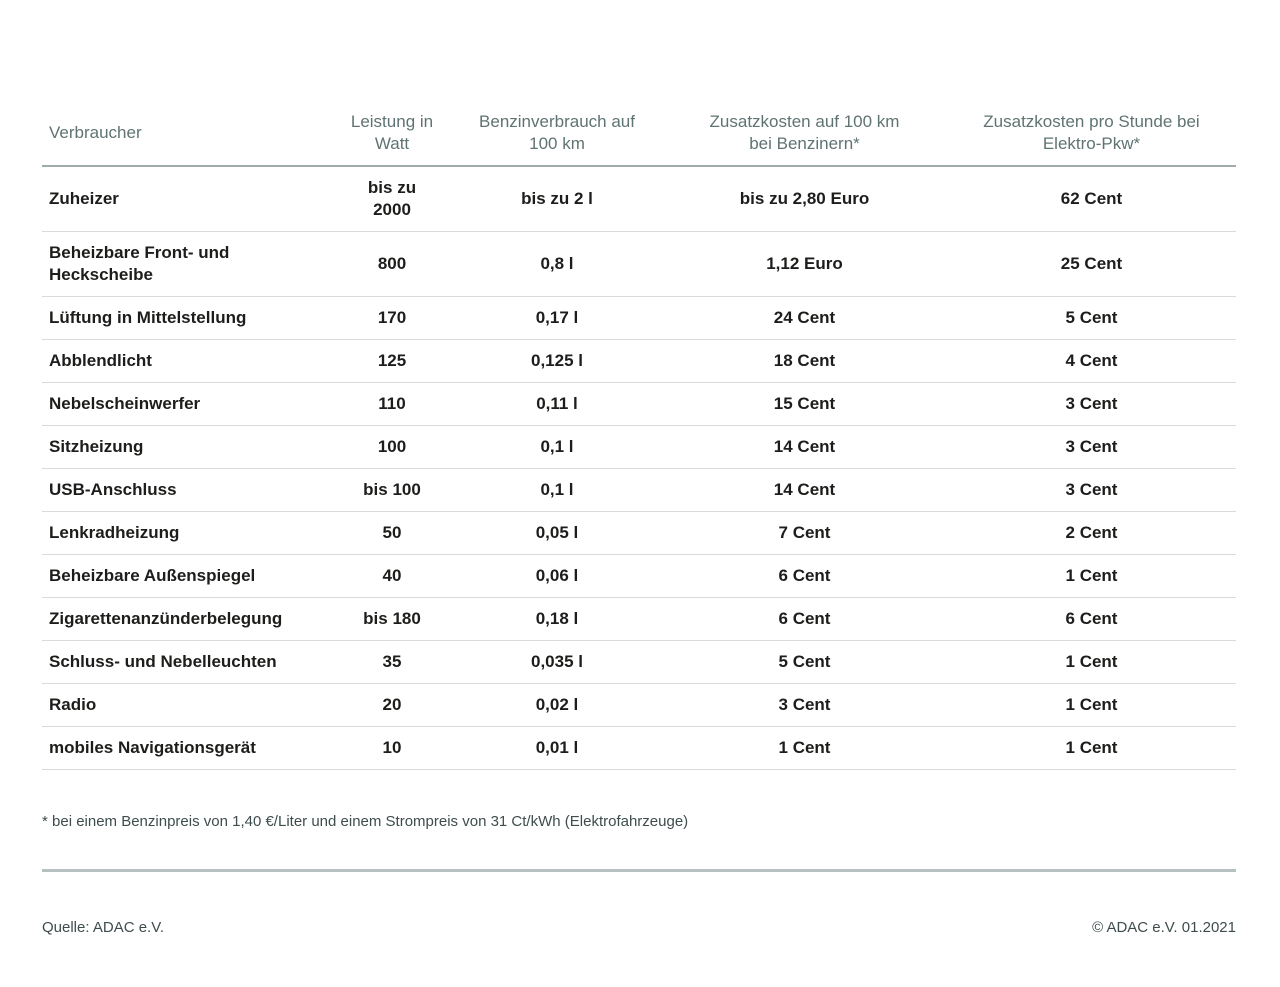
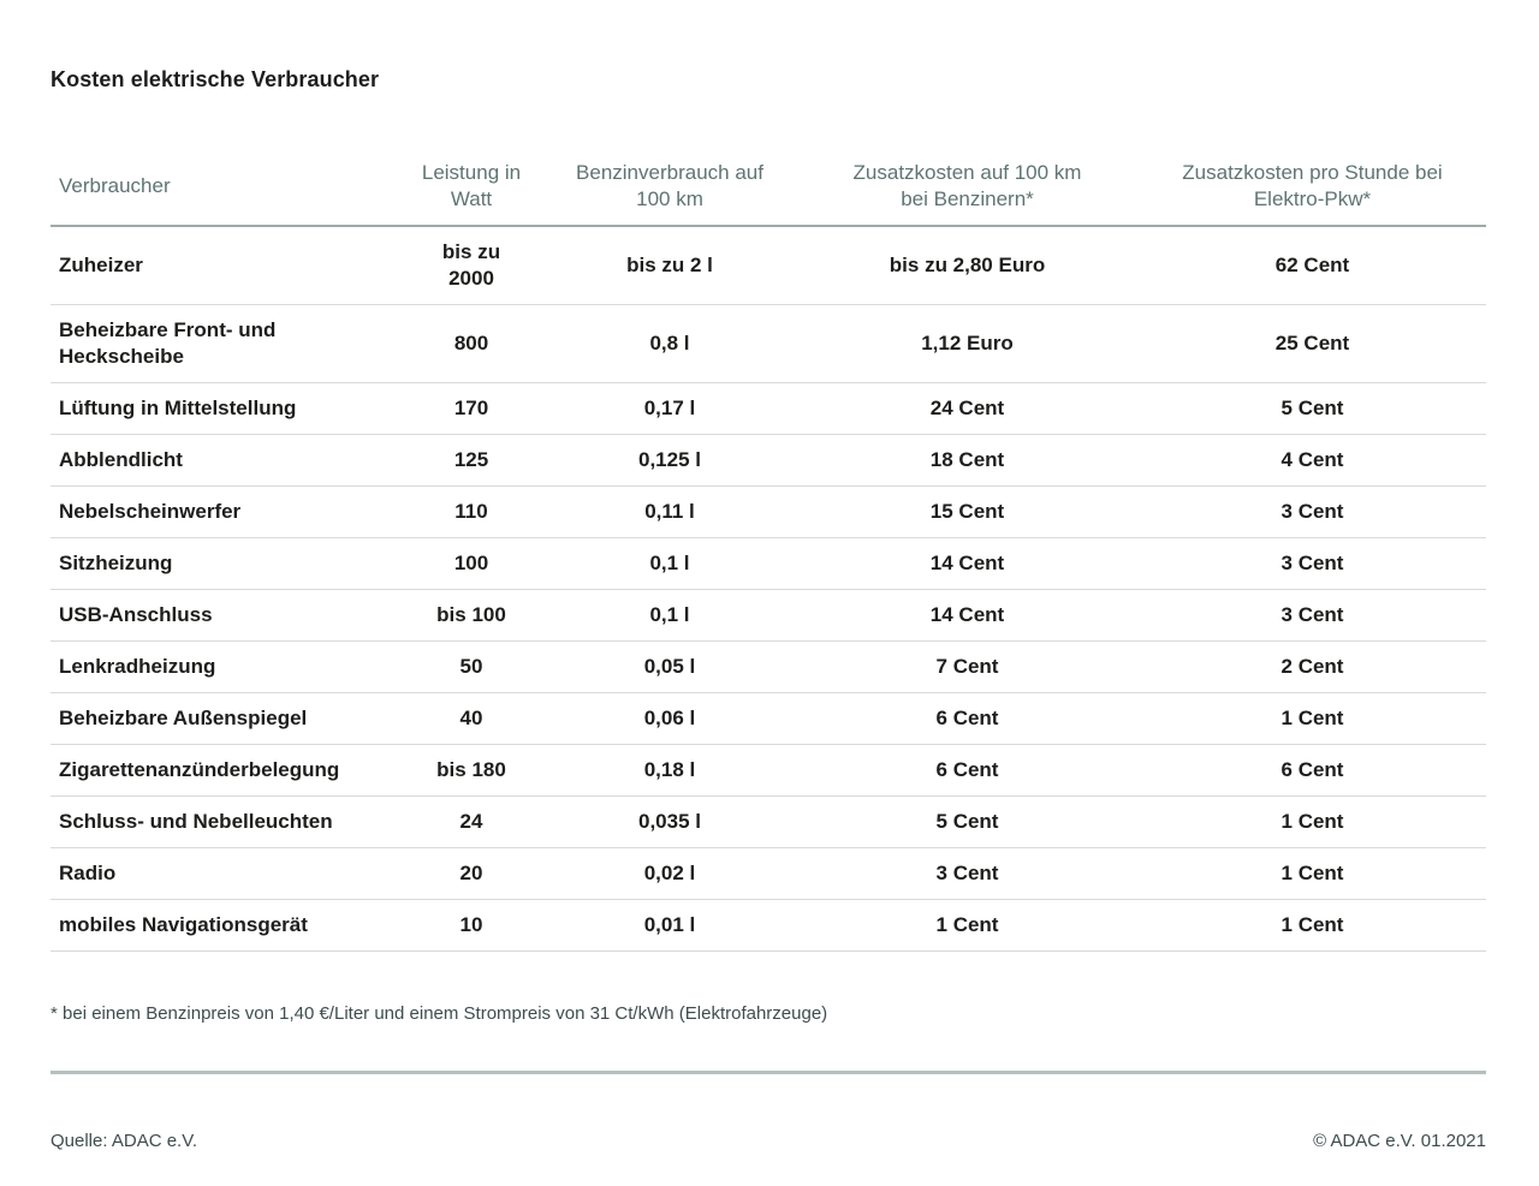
+ Kosten elektrische Verbraucher
  Verbraucher	Leistung in Watt	Benzinverbrauch auf 100 km	Zusatzkosten auf 100 km bei Benzinern*	Zusatzkosten pro Stunde bei Elektro-Pkw*
  Zuheizer	bis zu 2000	bis zu 2 l	bis zu 2,80 Euro	62 Cent
  Beheizbare Front- und Heckscheibe	800	0,8 l	1,12 Euro	25 Cent
  Lüftung in Mittelstellung	170	0,17 l	24 Cent	5 Cent
  Abblendlicht	125	0,125 l	18 Cent	4 Cent
  Nebelscheinwerfer	110	0,11 l	15 Cent	3 Cent
  Sitzheizung	100	0,1 l	14 Cent	3 Cent
  USB-Anschluss	bis 100	0,1 l	14 Cent	3 Cent
  Lenkradheizung	50	0,05 l	7 Cent	2 Cent
  Beheizbare Außenspiegel	40	0,06 l	6 Cent	1 Cent
  Zigarettenanzünderbelegung	bis 180	0,18 l	6 Cent	6 Cent
- Schluss- und Nebelleuchten	35	0,035 l	5 Cent	1 Cent
+ Schluss- und Nebelleuchten	24	0,035 l	5 Cent	1 Cent
  Radio	20	0,02 l	3 Cent	1 Cent
  mobiles Navigationsgerät	10	0,01 l	1 Cent	1 Cent
  * bei einem Benzinpreis von 1,40 €/Liter und einem Strompreis von 31 Ct/kWh (Elektrofahrzeuge)
  Quelle: ADAC e.V.
  © ADAC e.V. 01.2021
